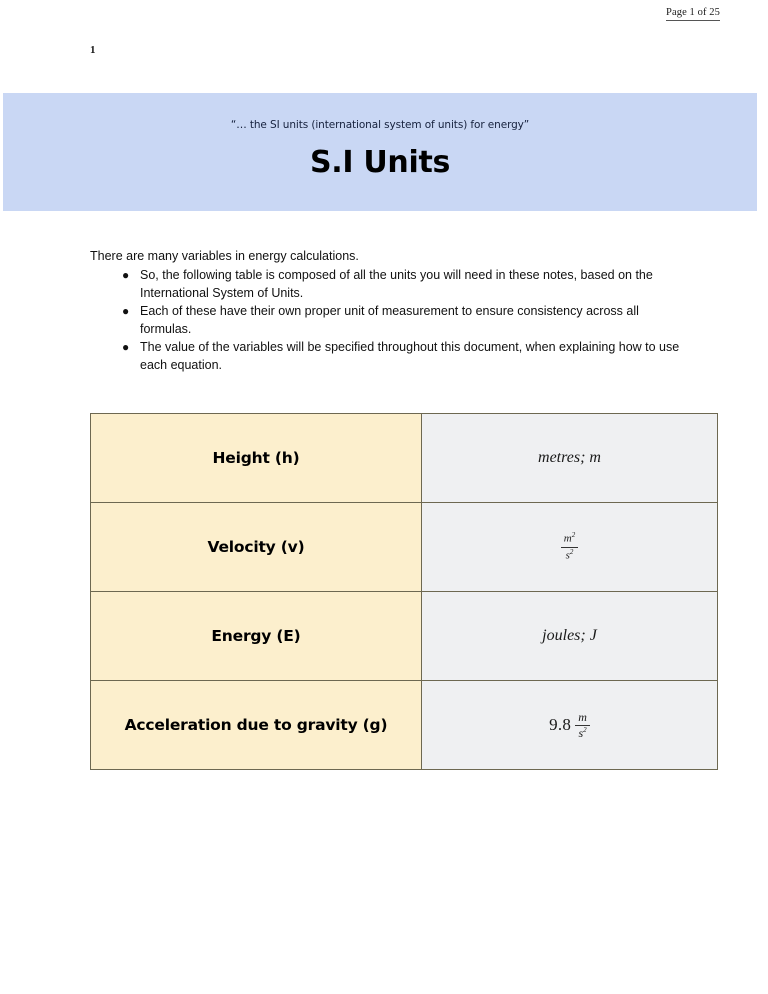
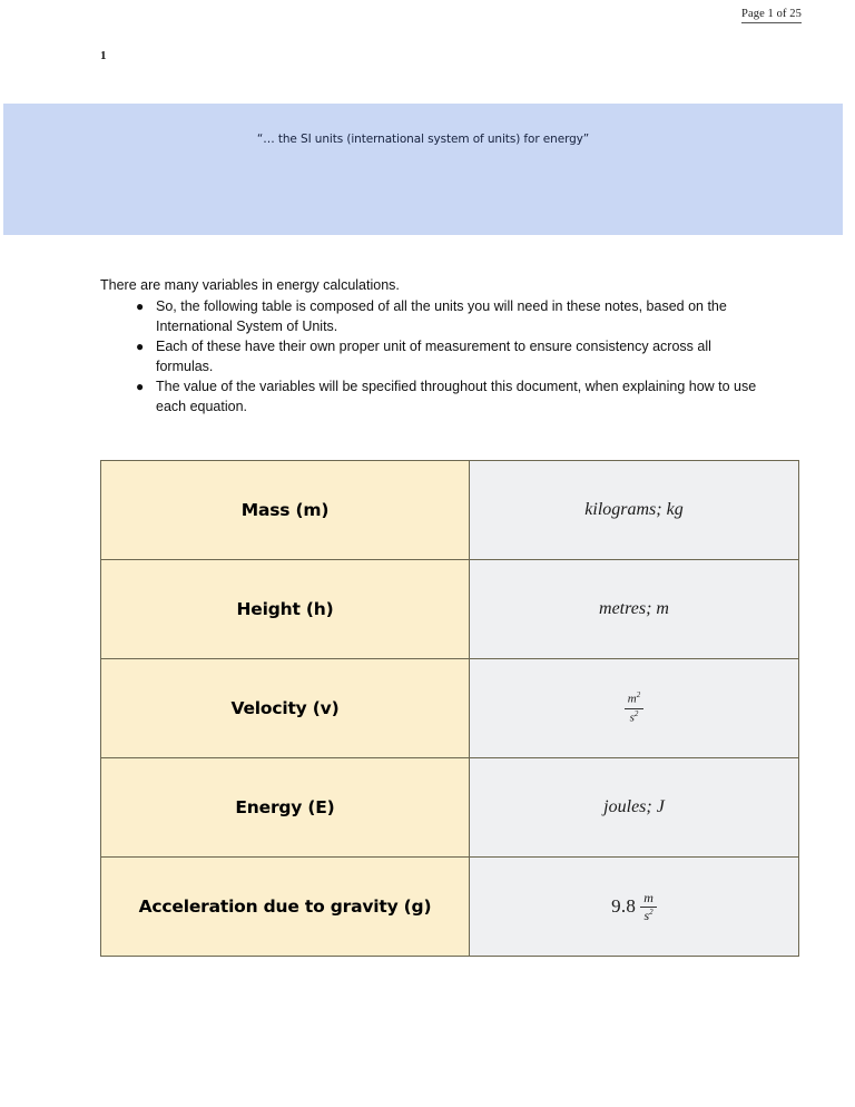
  Page 1 of 25
  1
  “… the SI units (international system of units) for energy”
- S.I Units
  There are many variables in energy calculations.
  ●
  So, the following table is composed of all the units you will need in these notes, based on the International System of Units.
  ●
  Each of these have their own proper unit of measurement to ensure consistency across all formulas.
  ●
  The value of the variables will be specified throughout this document, when explaining how to use each equation.
+ Mass (m)	kilograms; kg
  Height (h)	metres; m
  Velocity (v)	m2 s2
  Energy (E)	joules; J
  Acceleration due to gravity (g)	9.8 m s2
